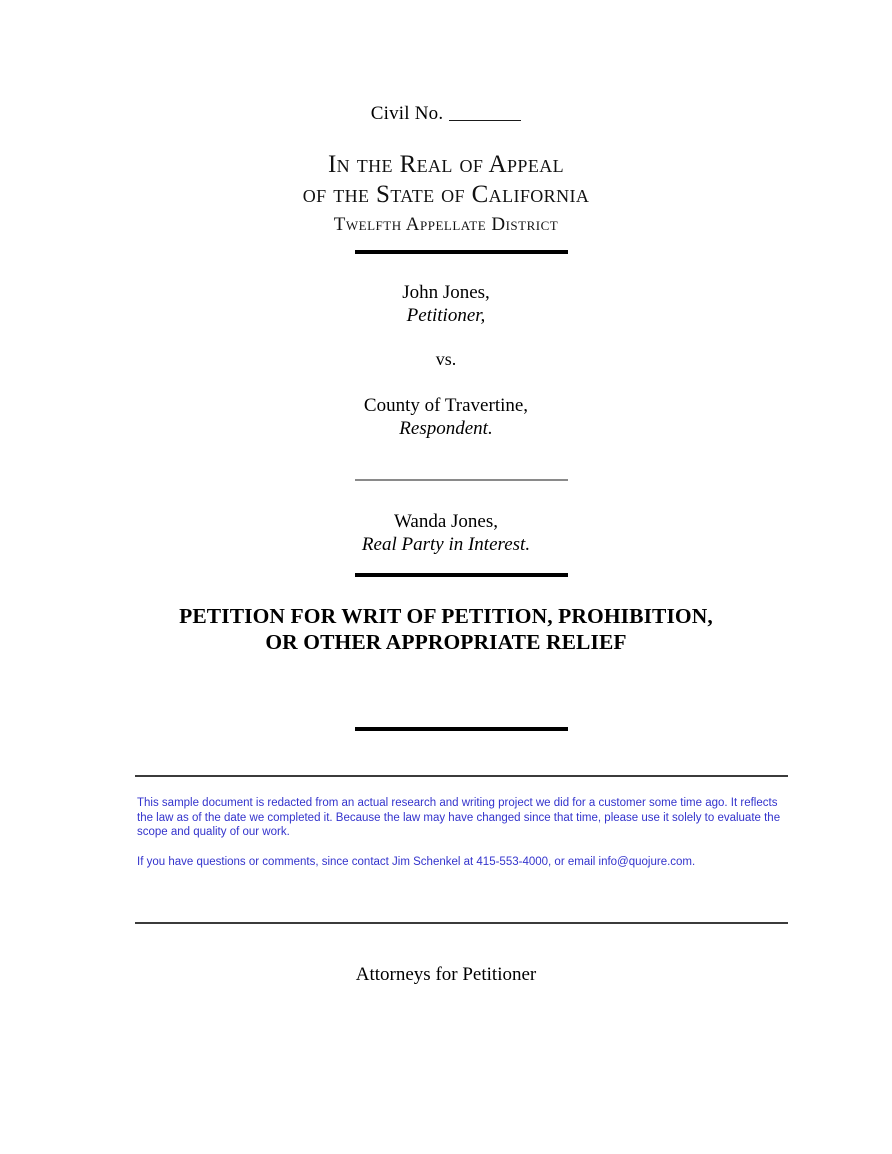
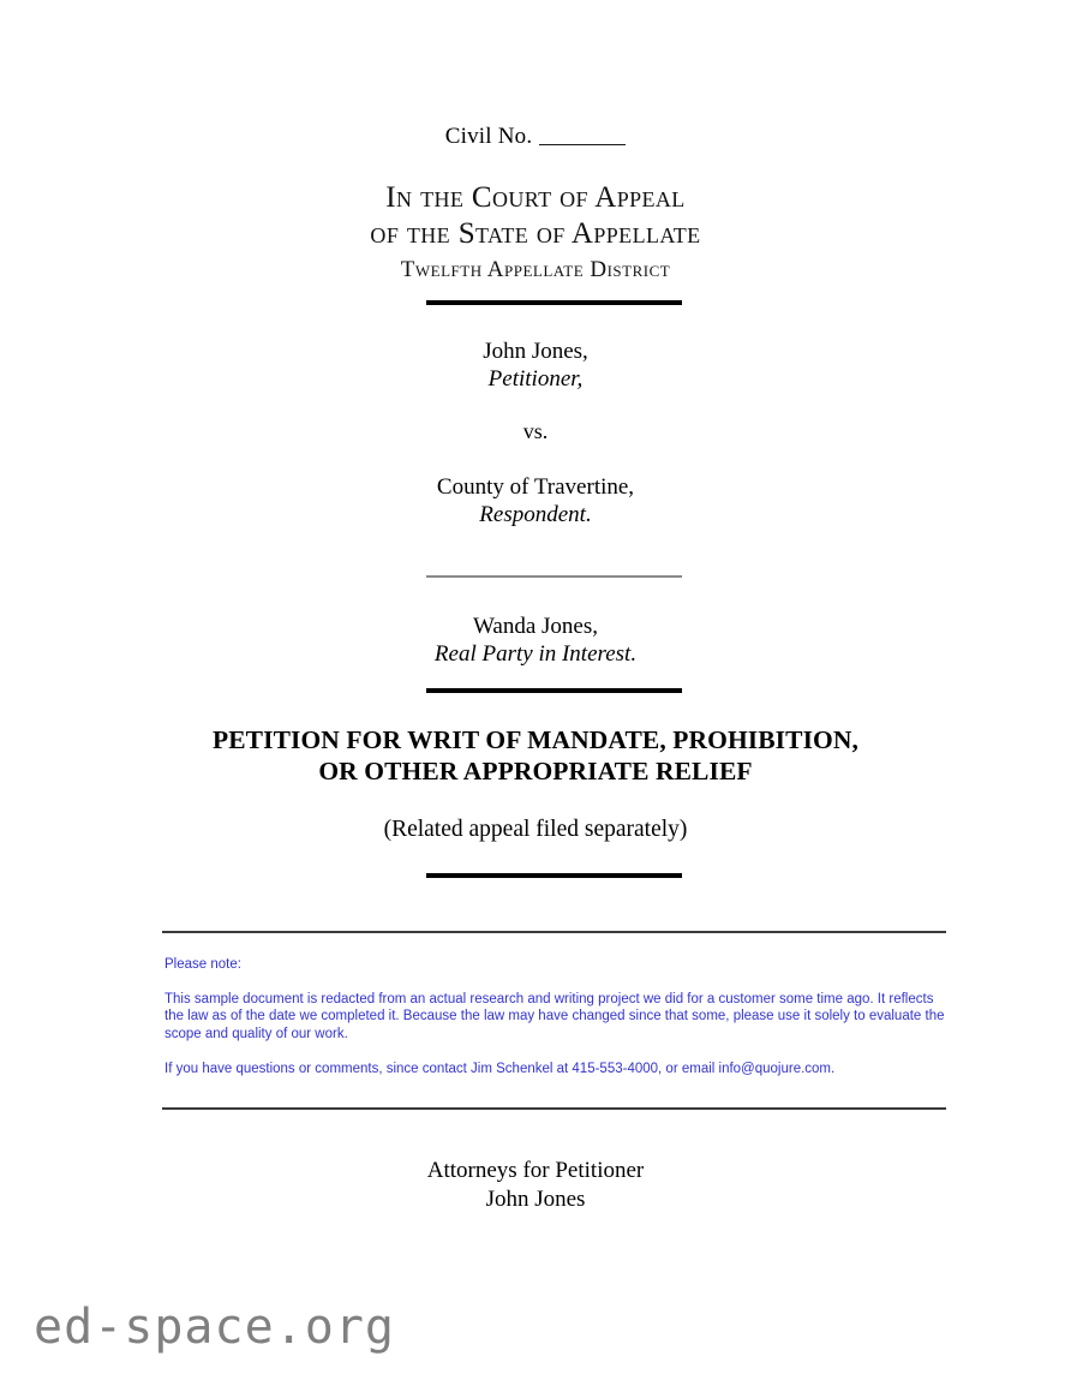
  Civil No.
- In the Real of Appeal
+ In the Court of Appeal
- of the State of California
+ of the State of Appellate
  Twelfth Appellate District
  John Jones,
  Petitioner,
  vs.
  County of Travertine,
  Respondent.
  Wanda Jones,
  Real Party in Interest.
- PETITION FOR WRIT OF PETITION, PROHIBITION,
+ PETITION FOR WRIT OF MANDATE, PROHIBITION,
  OR OTHER APPROPRIATE RELIEF
+ (Related appeal filed separately)
+ Please note:
- This sample document is redacted from an actual research and writing project we did for a customer some time ago. It reflects the law as of the date we completed it. Because the law may have changed since that time, please use it solely to evaluate the scope and quality of our work.
+ This sample document is redacted from an actual research and writing project we did for a customer some time ago. It reflects the law as of the date we completed it. Because the law may have changed since that some, please use it solely to evaluate the scope and quality of our work.
  If you have questions or comments, since contact Jim Schenkel at 415-553-4000, or email info@quojure.com.
  Attorneys for Petitioner
+ John Jones
+ ed-space.org
